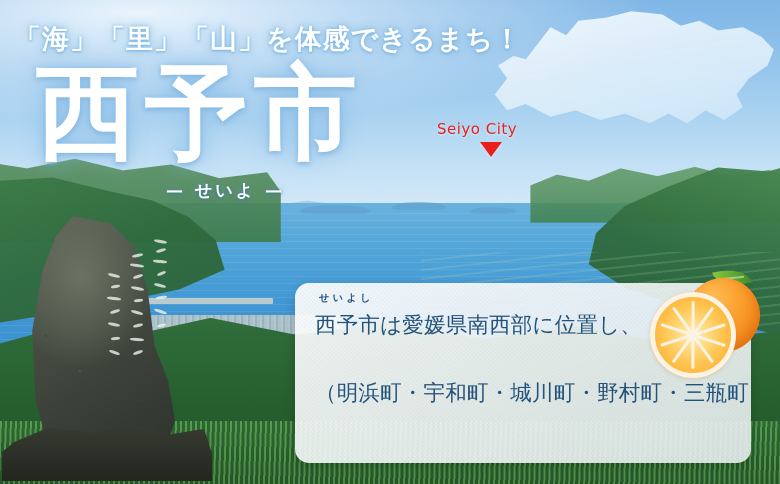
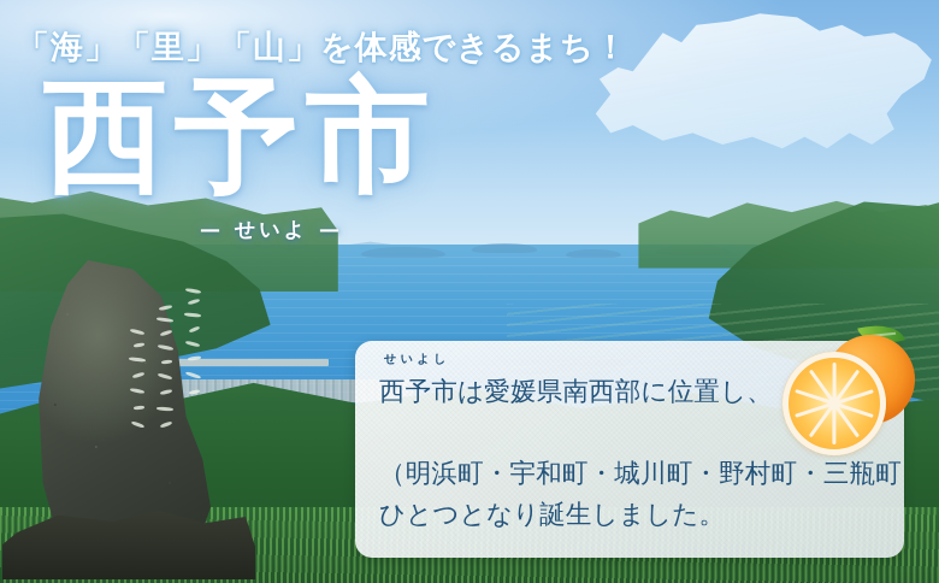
  「海」「里」「山」を体感できるまち！
  西予市
  — せいよ —
- Seiyo City
  せいよし
  西予市は愛媛県南西部に位置し、
  （明浜町・宇和町・城川町・野村町・三瓶町
+ ひとつとなり誕生しました。
